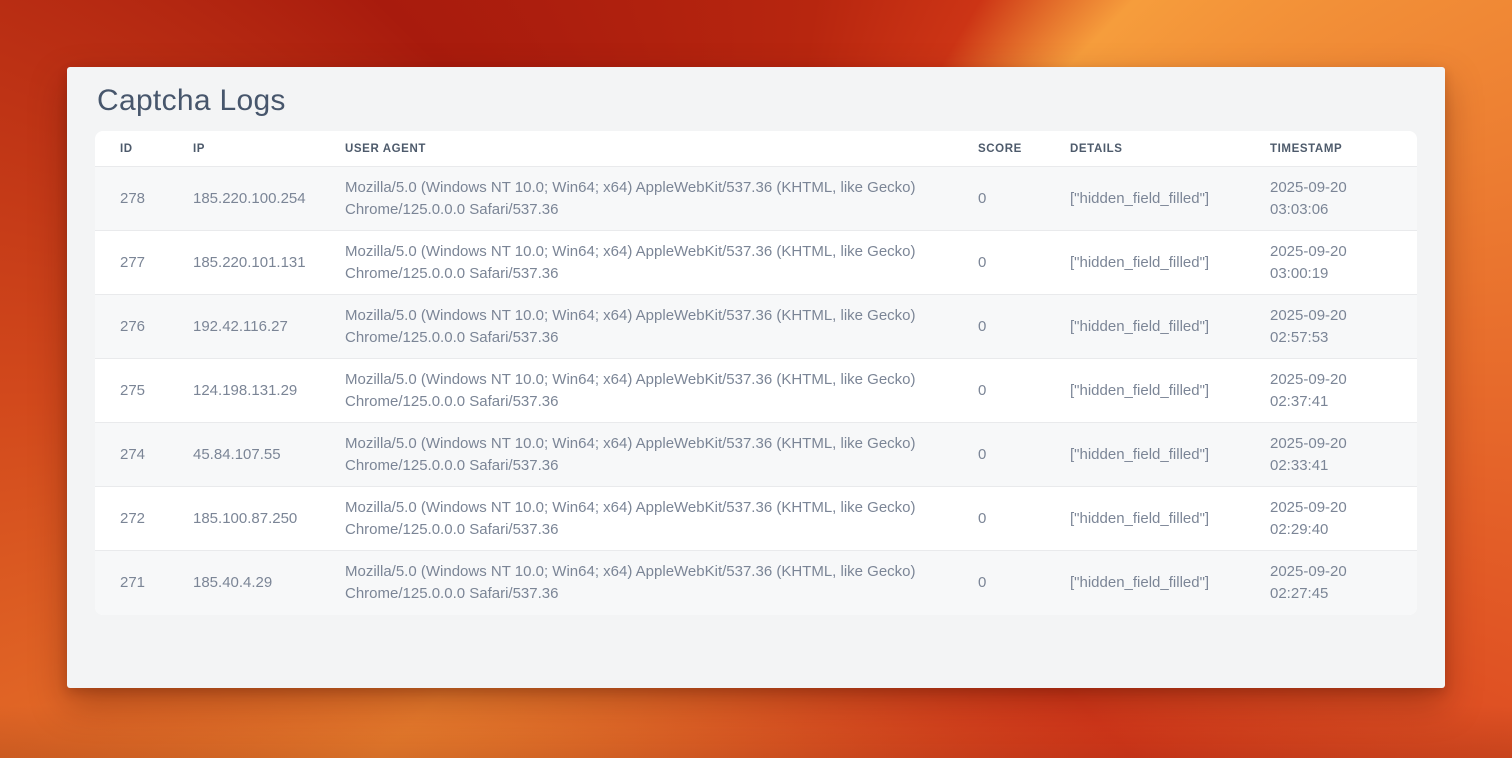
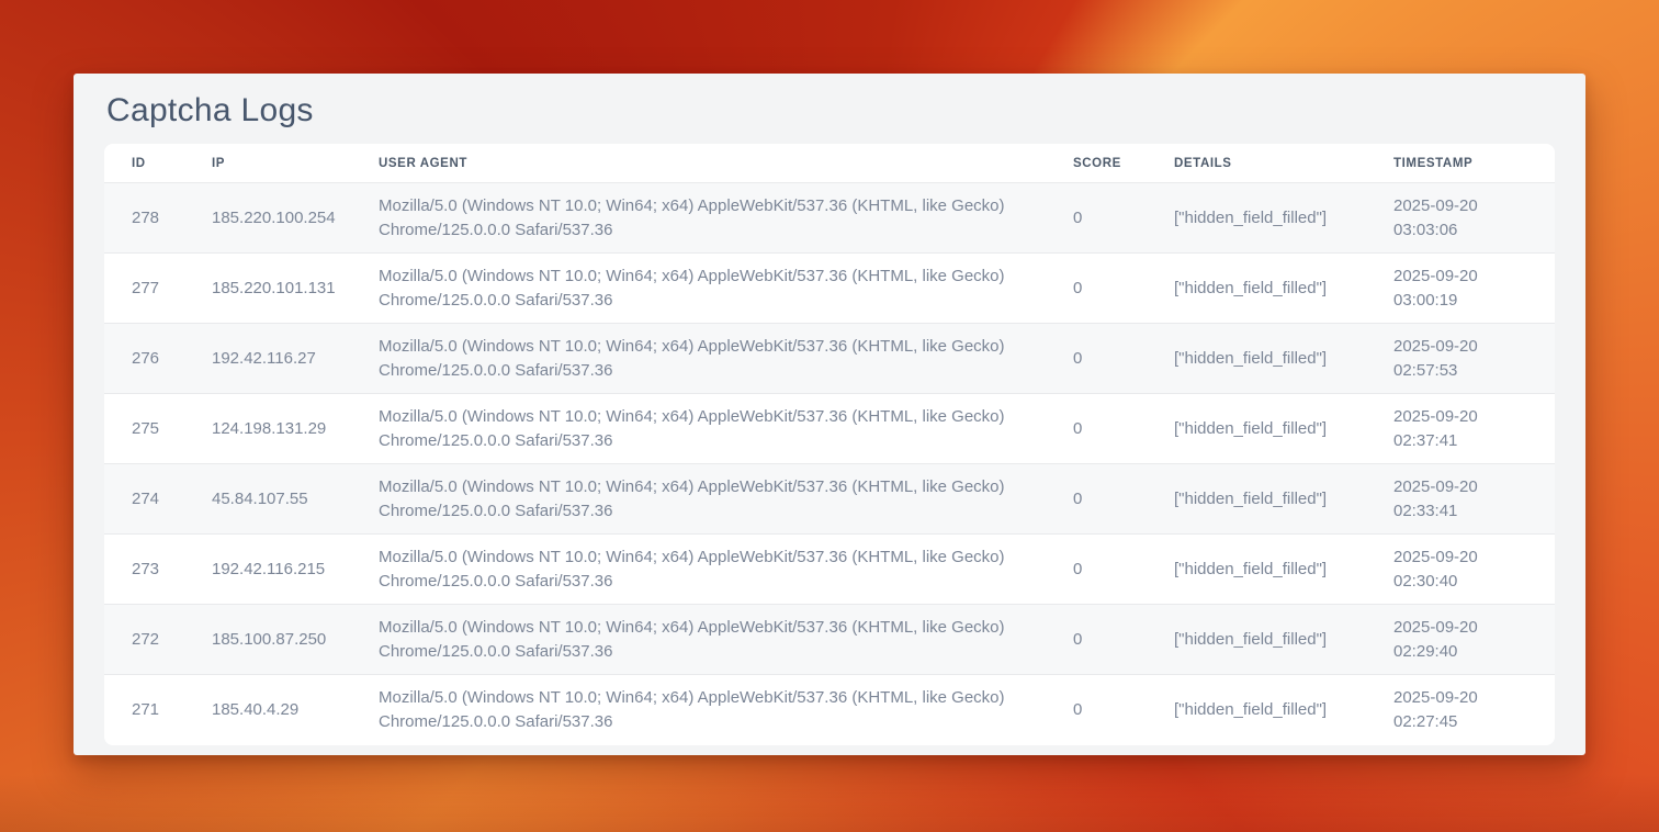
  Captcha Logs
  ID	IP	USER AGENT	SCORE	DETAILS	TIMESTAMP
  278	185.220.100.254	Mozilla/5.0 (Windows NT 10.0; Win64; x64) AppleWebKit/537.36 (KHTML, like Gecko) Chrome/125.0.0.0 Safari/537.36	0	["hidden_field_filled"]	2025-09-20 03:03:06
  277	185.220.101.131	Mozilla/5.0 (Windows NT 10.0; Win64; x64) AppleWebKit/537.36 (KHTML, like Gecko) Chrome/125.0.0.0 Safari/537.36	0	["hidden_field_filled"]	2025-09-20 03:00:19
  276	192.42.116.27	Mozilla/5.0 (Windows NT 10.0; Win64; x64) AppleWebKit/537.36 (KHTML, like Gecko) Chrome/125.0.0.0 Safari/537.36	0	["hidden_field_filled"]	2025-09-20 02:57:53
  275	124.198.131.29	Mozilla/5.0 (Windows NT 10.0; Win64; x64) AppleWebKit/537.36 (KHTML, like Gecko) Chrome/125.0.0.0 Safari/537.36	0	["hidden_field_filled"]	2025-09-20 02:37:41
  274	45.84.107.55	Mozilla/5.0 (Windows NT 10.0; Win64; x64) AppleWebKit/537.36 (KHTML, like Gecko) Chrome/125.0.0.0 Safari/537.36	0	["hidden_field_filled"]	2025-09-20 02:33:41
+ 273	192.42.116.215	Mozilla/5.0 (Windows NT 10.0; Win64; x64) AppleWebKit/537.36 (KHTML, like Gecko) Chrome/125.0.0.0 Safari/537.36	0	["hidden_field_filled"]	2025-09-20 02:30:40
  272	185.100.87.250	Mozilla/5.0 (Windows NT 10.0; Win64; x64) AppleWebKit/537.36 (KHTML, like Gecko) Chrome/125.0.0.0 Safari/537.36	0	["hidden_field_filled"]	2025-09-20 02:29:40
  271	185.40.4.29	Mozilla/5.0 (Windows NT 10.0; Win64; x64) AppleWebKit/537.36 (KHTML, like Gecko) Chrome/125.0.0.0 Safari/537.36	0	["hidden_field_filled"]	2025-09-20 02:27:45
